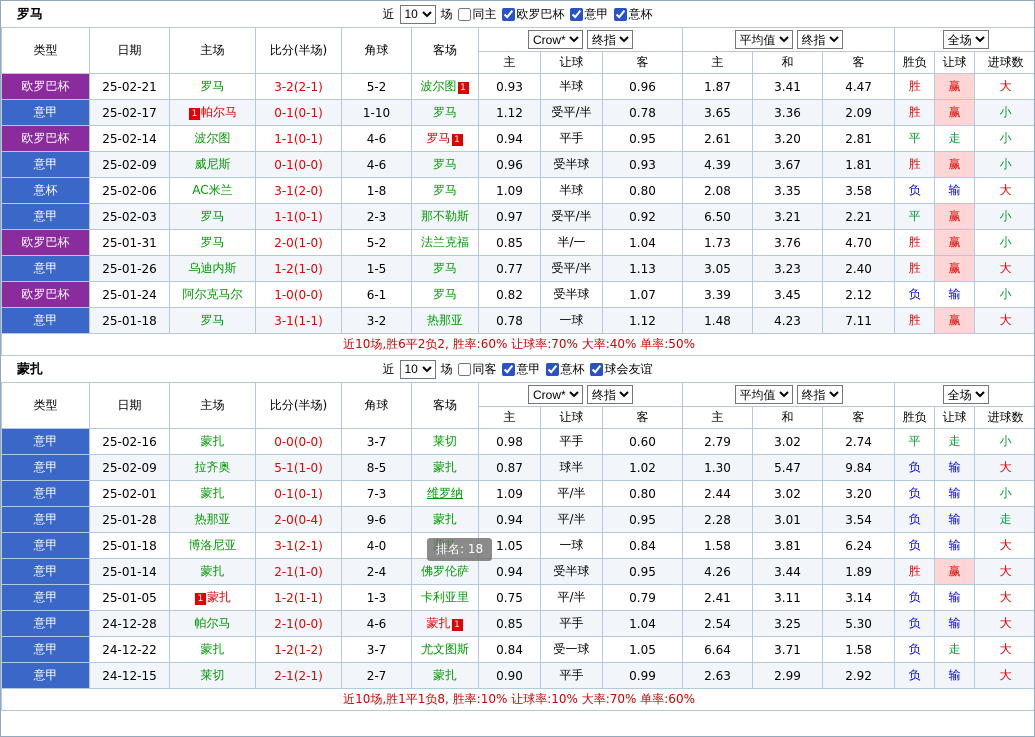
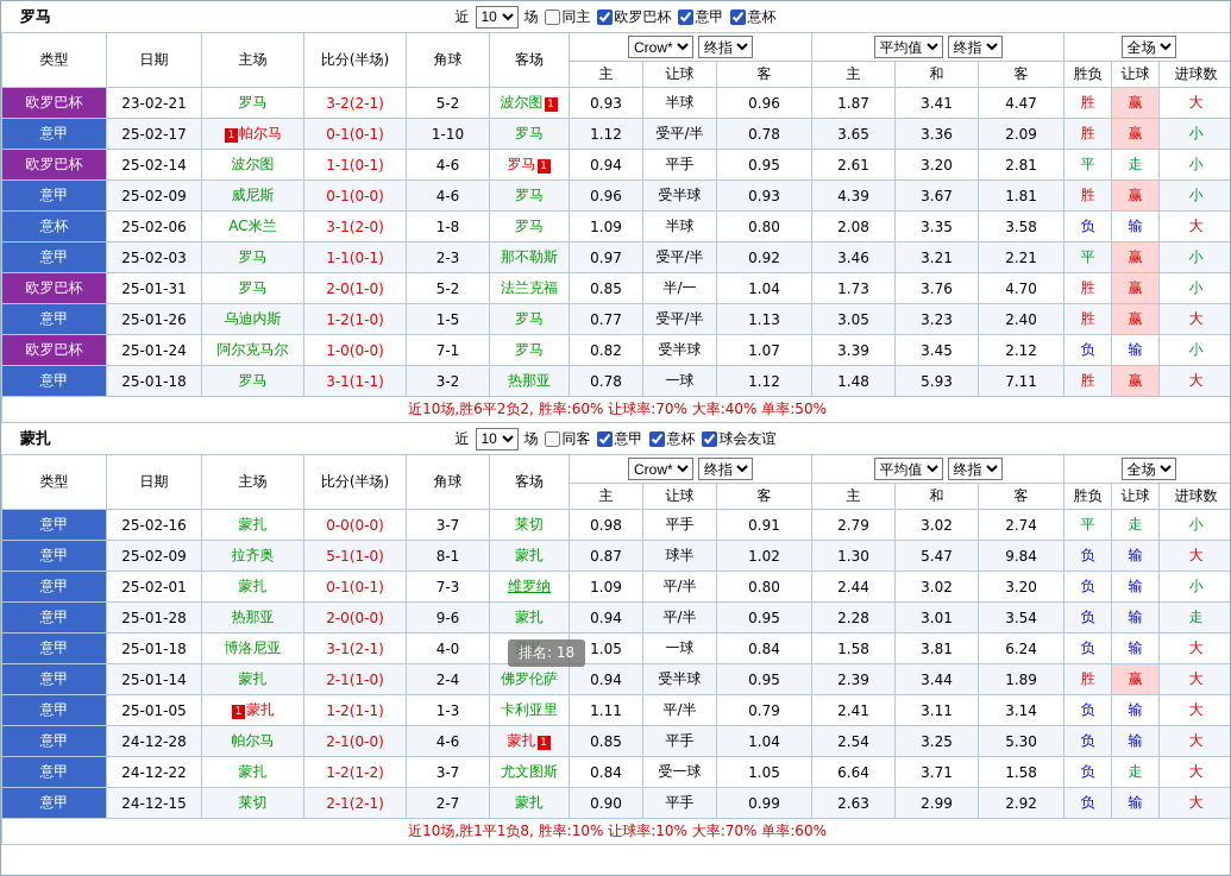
  罗马
  近
  10
  场
  同主
  欧罗巴杯
  意甲
  意杯
  类型	日期	主场	比分(半场)	角球	客场	Crow* 终指	平均值 终指	全场
  主	让球	客	主	和	客	胜负	让球	进球数
- 欧罗巴杯	25-02-21	罗马	3-2(2-1)	5-2	波尔图 1	0.93	半球	0.96	1.87	3.41	4.47	胜	赢	大
+ 欧罗巴杯	23-02-21	罗马	3-2(2-1)	5-2	波尔图 1	0.93	半球	0.96	1.87	3.41	4.47	胜	赢	大
  意甲	25-02-17	1 帕尔马	0-1(0-1)	1-10	罗马	1.12	受平/半	0.78	3.65	3.36	2.09	胜	赢	小
  欧罗巴杯	25-02-14	波尔图	1-1(0-1)	4-6	罗马 1	0.94	平手	0.95	2.61	3.20	2.81	平	走	小
  意甲	25-02-09	威尼斯	0-1(0-0)	4-6	罗马	0.96	受半球	0.93	4.39	3.67	1.81	胜	赢	小
  意杯	25-02-06	AC米兰	3-1(2-0)	1-8	罗马	1.09	半球	0.80	2.08	3.35	3.58	负	输	大
- 意甲	25-02-03	罗马	1-1(0-1)	2-3	那不勒斯	0.97	受平/半	0.92	6.50	3.21	2.21	平	赢	小
+ 意甲	25-02-03	罗马	1-1(0-1)	2-3	那不勒斯	0.97	受平/半	0.92	3.46	3.21	2.21	平	赢	小
  欧罗巴杯	25-01-31	罗马	2-0(1-0)	5-2	法兰克福	0.85	半/一	1.04	1.73	3.76	4.70	胜	赢	小
  意甲	25-01-26	乌迪内斯	1-2(1-0)	1-5	罗马	0.77	受平/半	1.13	3.05	3.23	2.40	胜	赢	大
- 欧罗巴杯	25-01-24	阿尔克马尔	1-0(0-0)	6-1	罗马	0.82	受半球	1.07	3.39	3.45	2.12	负	输	小
+ 欧罗巴杯	25-01-24	阿尔克马尔	1-0(0-0)	7-1	罗马	0.82	受半球	1.07	3.39	3.45	2.12	负	输	小
- 意甲	25-01-18	罗马	3-1(1-1)	3-2	热那亚	0.78	一球	1.12	1.48	4.23	7.11	胜	赢	大
+ 意甲	25-01-18	罗马	3-1(1-1)	3-2	热那亚	0.78	一球	1.12	1.48	5.93	7.11	胜	赢	大
  近10场,胜6平2负2, 胜率:60% 让球率:70% 大率:40% 单率:50%
  蒙扎
  近
  10
  场
  同客
  意甲
  意杯
  球会友谊
  类型	日期	主场	比分(半场)	角球	客场	Crow* 终指	平均值 终指	全场
  主	让球	客	主	和	客	胜负	让球	进球数
- 意甲	25-02-16	蒙扎	0-0(0-0)	3-7	莱切	0.98	平手	0.60	2.79	3.02	2.74	平	走	小
+ 意甲	25-02-16	蒙扎	0-0(0-0)	3-7	莱切	0.98	平手	0.91	2.79	3.02	2.74	平	走	小
- 意甲	25-02-09	拉齐奥	5-1(1-0)	8-5	蒙扎	0.87	球半	1.02	1.30	5.47	9.84	负	输	大
+ 意甲	25-02-09	拉齐奥	5-1(1-0)	8-1	蒙扎	0.87	球半	1.02	1.30	5.47	9.84	负	输	大
  意甲	25-02-01	蒙扎	0-1(0-1)	7-3	维罗纳	1.09	平/半	0.80	2.44	3.02	3.20	负	输	小
- 意甲	25-01-28	热那亚	2-0(0-4)	9-6	蒙扎	0.94	平/半	0.95	2.28	3.01	3.54	负	输	走
+ 意甲	25-01-28	热那亚	2-0(0-0)	9-6	蒙扎	0.94	平/半	0.95	2.28	3.01	3.54	负	输	走
  意甲	25-01-18	博洛尼亚	3-1(2-1)	4-0	蒙扎	1.05	一球	0.84	1.58	3.81	6.24	负	输	大
- 意甲	25-01-14	蒙扎	2-1(1-0)	2-4	佛罗伦萨	0.94	受半球	0.95	4.26	3.44	1.89	胜	赢	大
+ 意甲	25-01-14	蒙扎	2-1(1-0)	2-4	佛罗伦萨	0.94	受半球	0.95	2.39	3.44	1.89	胜	赢	大
- 意甲	25-01-05	1 蒙扎	1-2(1-1)	1-3	卡利亚里	0.75	平/半	0.79	2.41	3.11	3.14	负	输	大
+ 意甲	25-01-05	1 蒙扎	1-2(1-1)	1-3	卡利亚里	1.11	平/半	0.79	2.41	3.11	3.14	负	输	大
  意甲	24-12-28	帕尔马	2-1(0-0)	4-6	蒙扎 1	0.85	平手	1.04	2.54	3.25	5.30	负	输	大
  意甲	24-12-22	蒙扎	1-2(1-2)	3-7	尤文图斯	0.84	受一球	1.05	6.64	3.71	1.58	负	走	大
  意甲	24-12-15	莱切	2-1(2-1)	2-7	蒙扎	0.90	平手	0.99	2.63	2.99	2.92	负	输	大
  近10场,胜1平1负8, 胜率:10% 让球率:10% 大率:70% 单率:60%
  排名: 18
